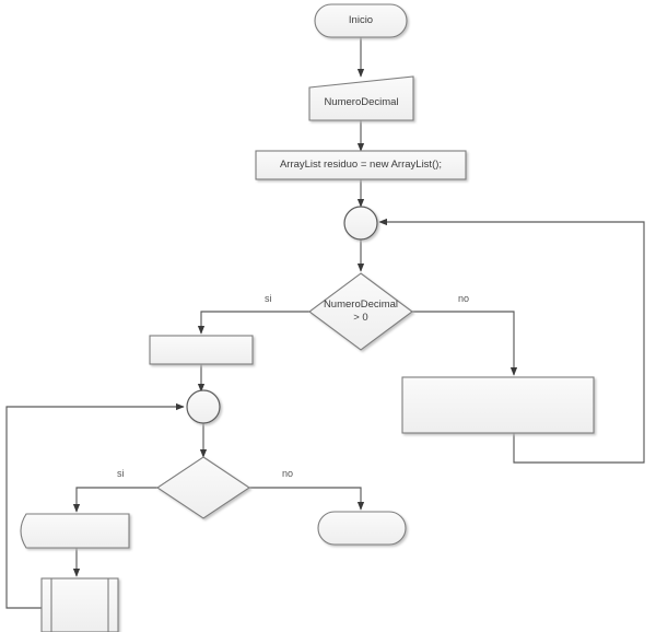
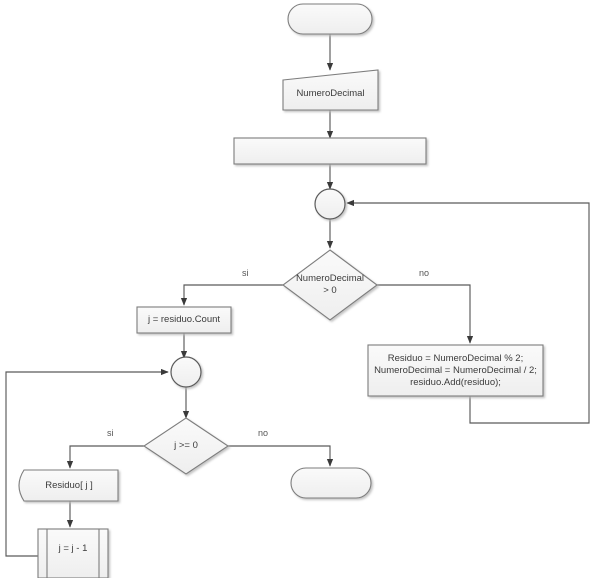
- Inicio
  NumeroDecimal
- ArrayList residuo = new ArrayList();
  NumeroDecimal
  > 0
+ j = residuo.Count
+ Residuo = NumeroDecimal % 2;
+ NumeroDecimal = NumeroDecimal / 2;
+ residuo.Add(residuo);
+ j >= 0
+ Residuo[ j ]
+ j = j - 1
  si
  no
  si
  no
